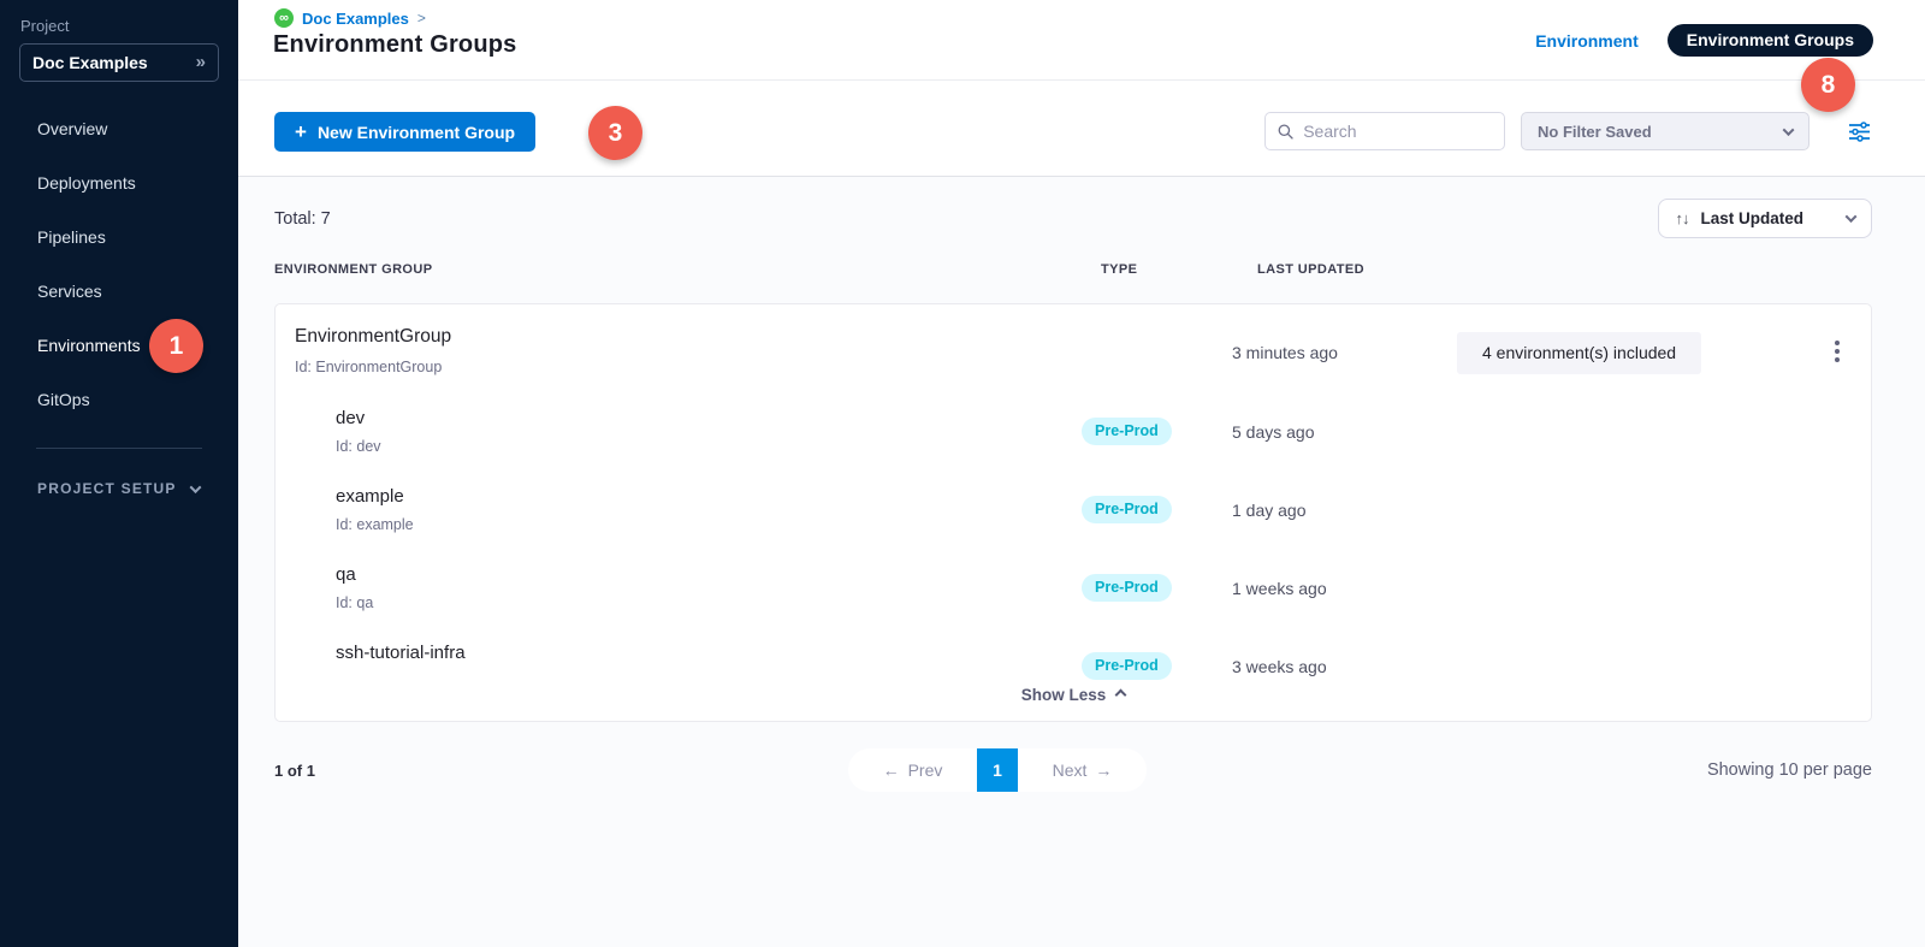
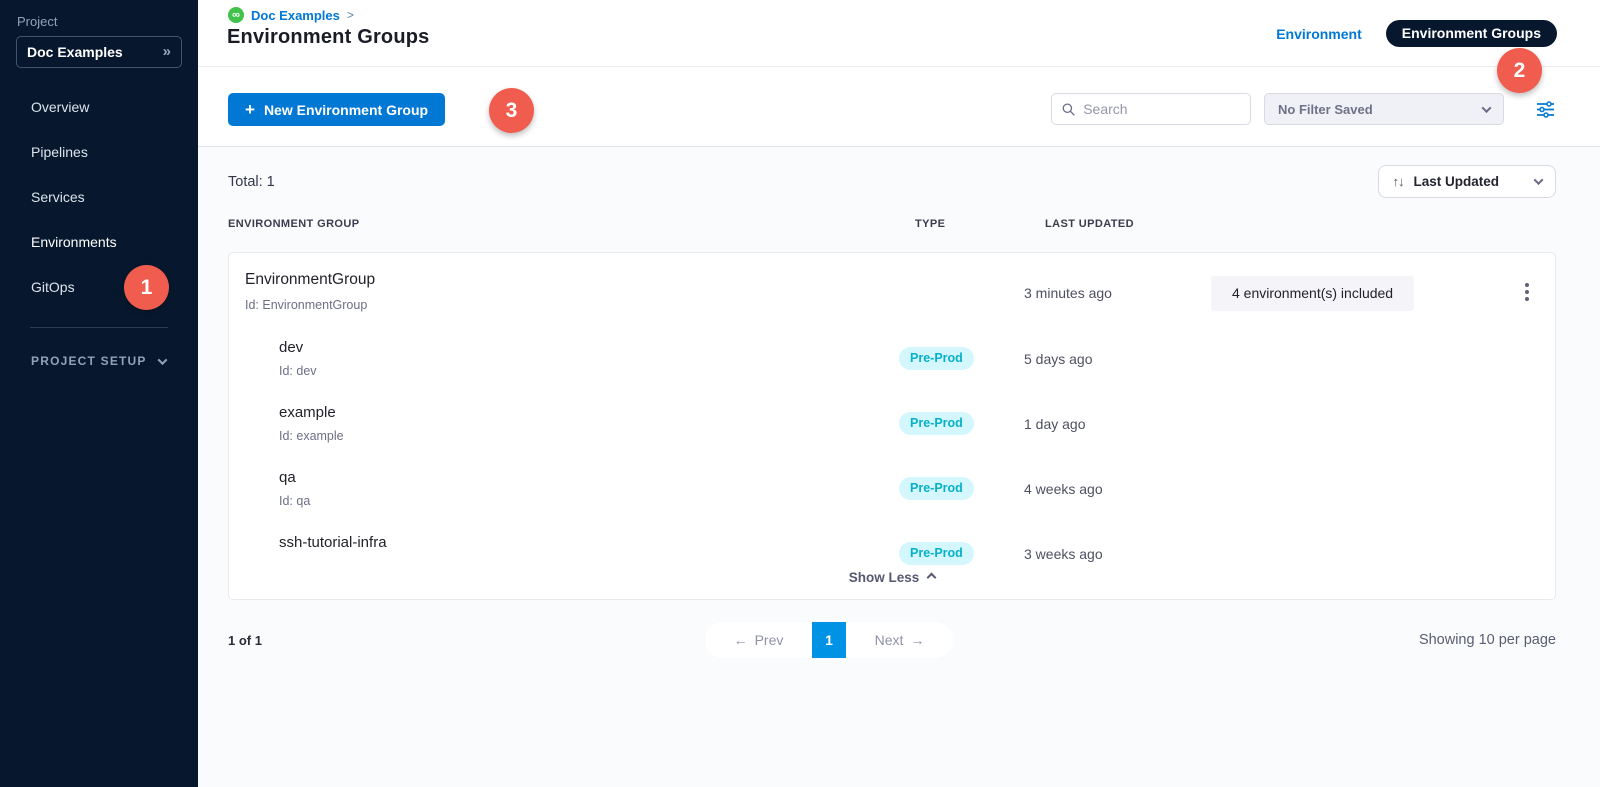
  Project
  Doc Examples
  »
  Overview
- Deployments
  Pipelines
  Services
  Environments
  GitOps
  PROJECT SETUP
  ∞
  Doc Examples
  >
  Environment Groups
  Environment
  Environment Groups
  +
  New Environment Group
  Search
  No Filter Saved
- Total: 7
+ Total: 1
  ↑↓
  Last Updated
  ENVIRONMENT GROUP
  TYPE
  LAST UPDATED
  EnvironmentGroup
  Id: EnvironmentGroup
  3 minutes ago
  4 environment(s) included
  dev
  Id: dev
  Pre-Prod
  5 days ago
  example
  Id: example
  Pre-Prod
  1 day ago
  qa
  Id: qa
  Pre-Prod
- 1 weeks ago
+ 4 weeks ago
  ssh-tutorial-infra
  Pre-Prod
  3 weeks ago
  Show Less
  1 of 1
  ←
  Prev
  1
  Next
  →
  Showing 10 per page
  1
- 8
+ 2
  3
